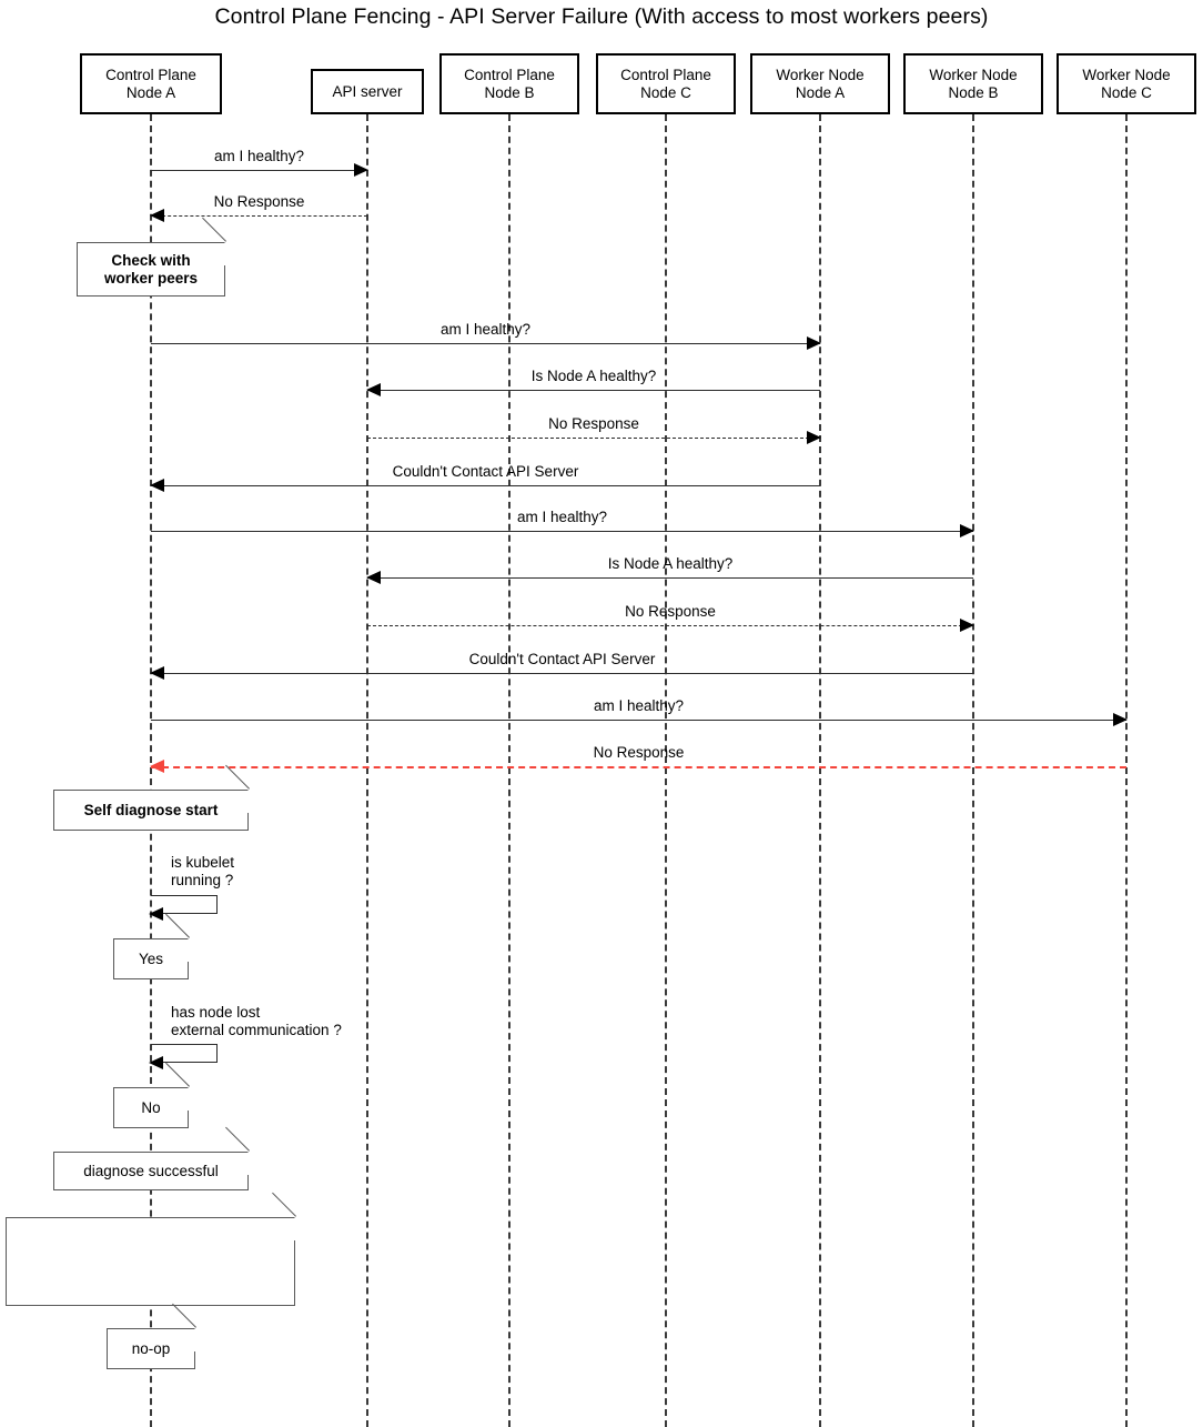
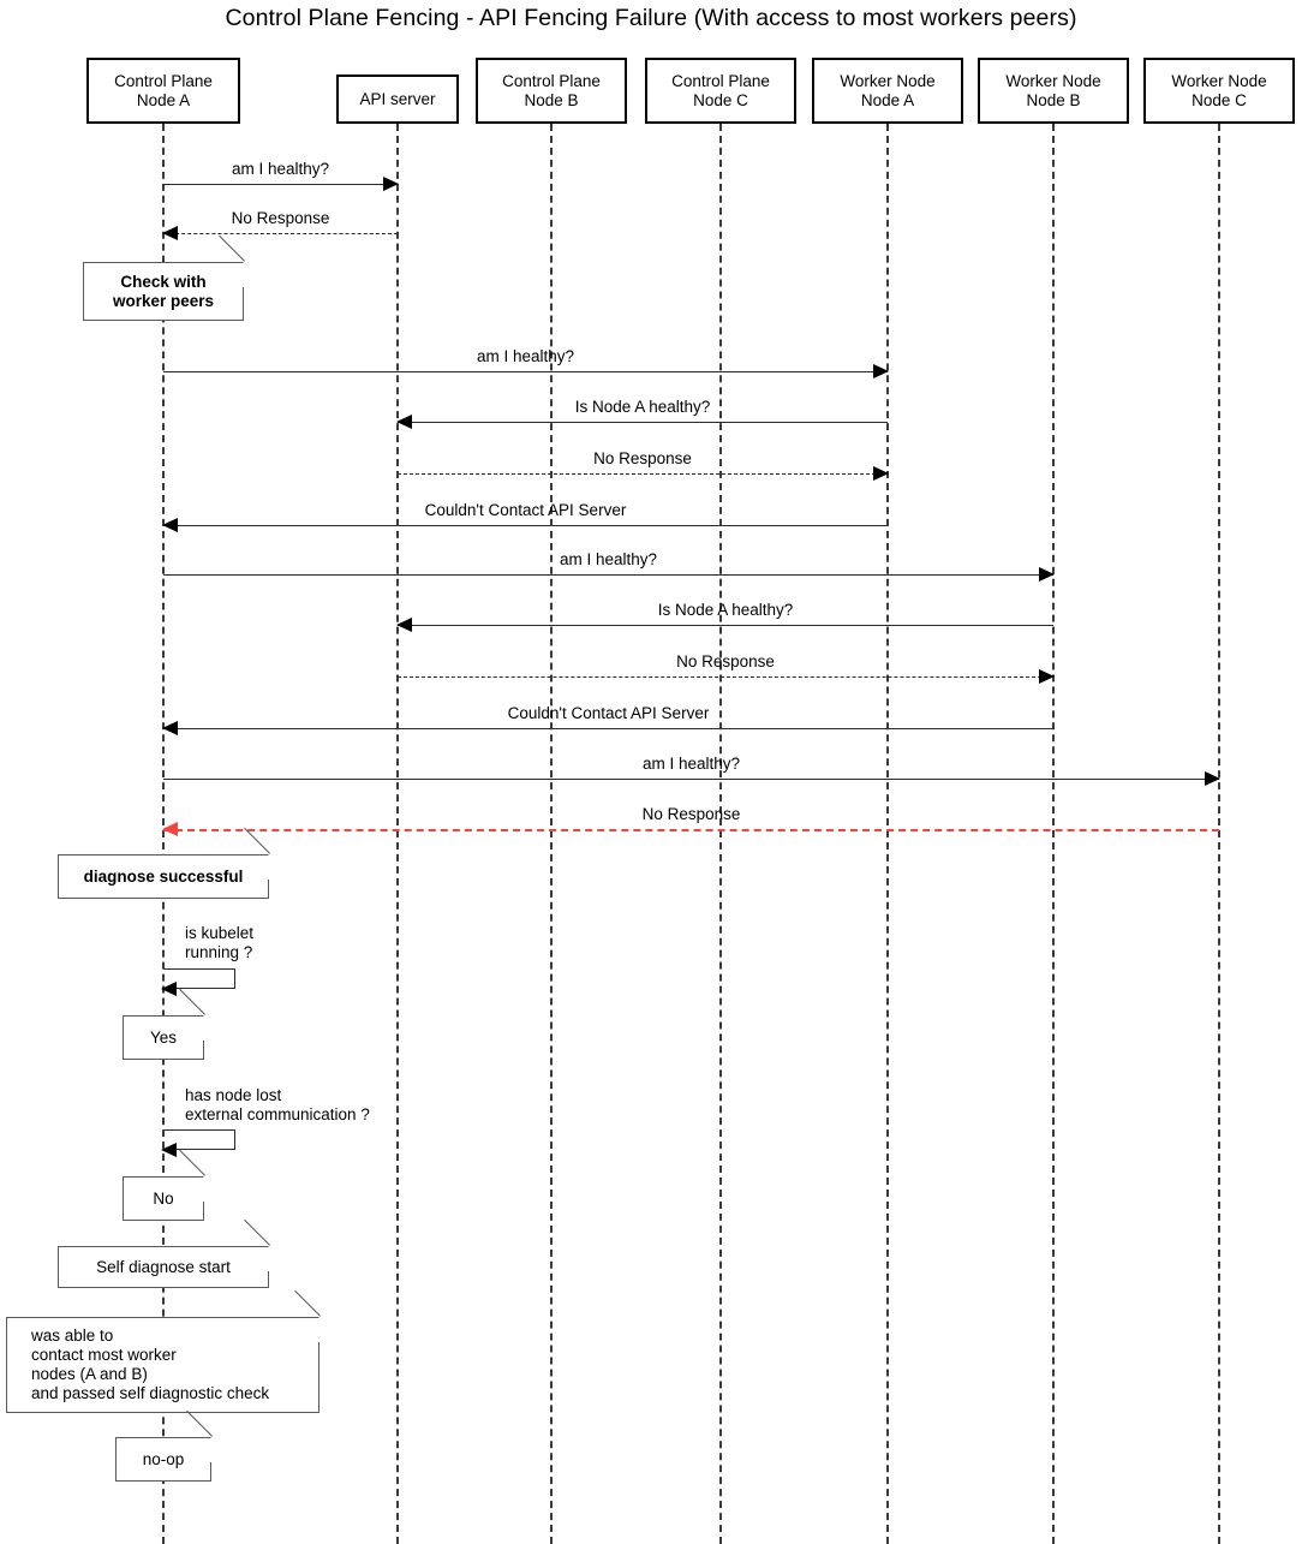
- Control Plane Fencing - API Server Failure (With access to most workers peers)
+ Control Plane Fencing - API Fencing Failure (With access to most workers peers)
  am I healthy?
  No Response
  am I healthy?
  Is Node A healthy?
  No Response
  Couldn't Contact API Server
  am I healthy?
  Is Node A healthy?
  No Response
  Couldn't Contact API Server
  am I healthy?
  No Response
  is kubelet
  running ?
  has node lost
  external communication ?
  Control Plane
  Node A
  API server
  Control Plane
  Node B
  Control Plane
  Node C
  Worker Node
  Node A
  Worker Node
  Node B
  Worker Node
  Node C
  Check with
  worker peers
- Self diagnose start
+ diagnose successful
  Yes
  No
- diagnose successful
+ Self diagnose start
+ was able to
+ contact most worker
+ nodes (A and B)
+ and passed self diagnostic check
  no-op
